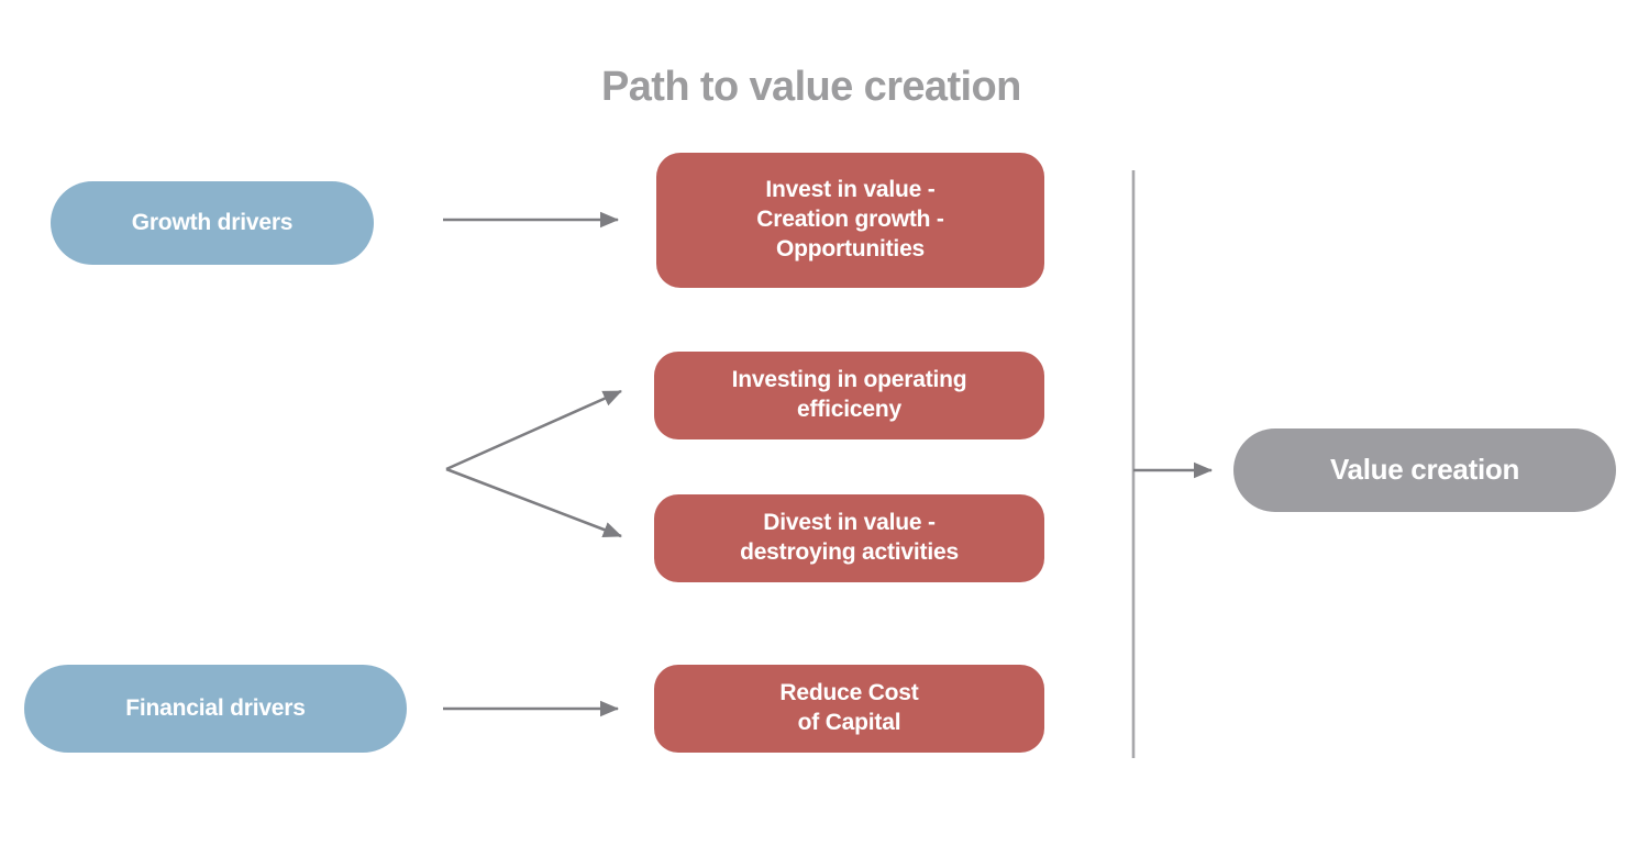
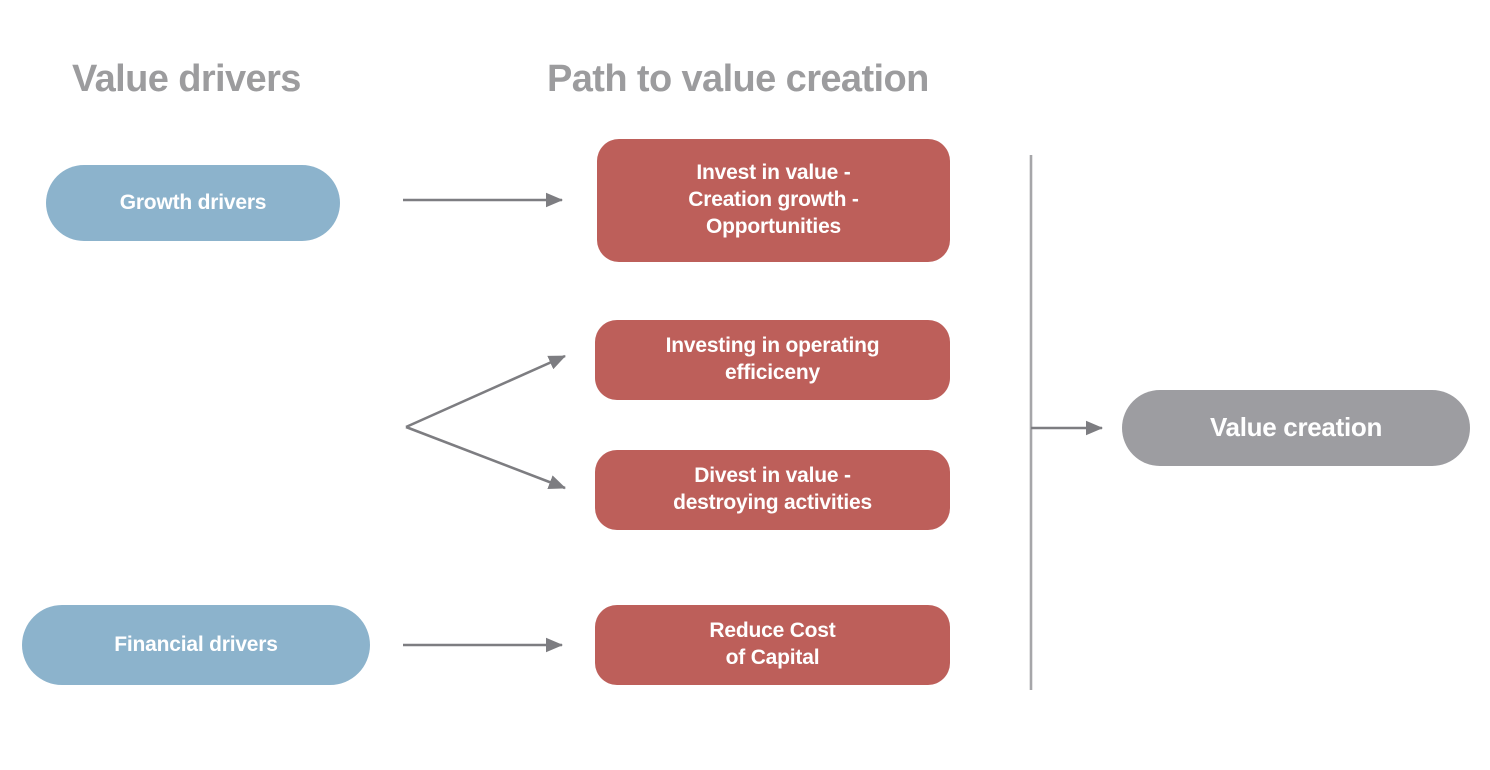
+ Value drivers
  Path to value creation
  Growth drivers
  Financial drivers
  Invest in value -
  Creation growth -
  Opportunities
  Investing in operating
  efficiceny
  Divest in value -
  destroying activities
  Reduce Cost
  of Capital
  Value creation
